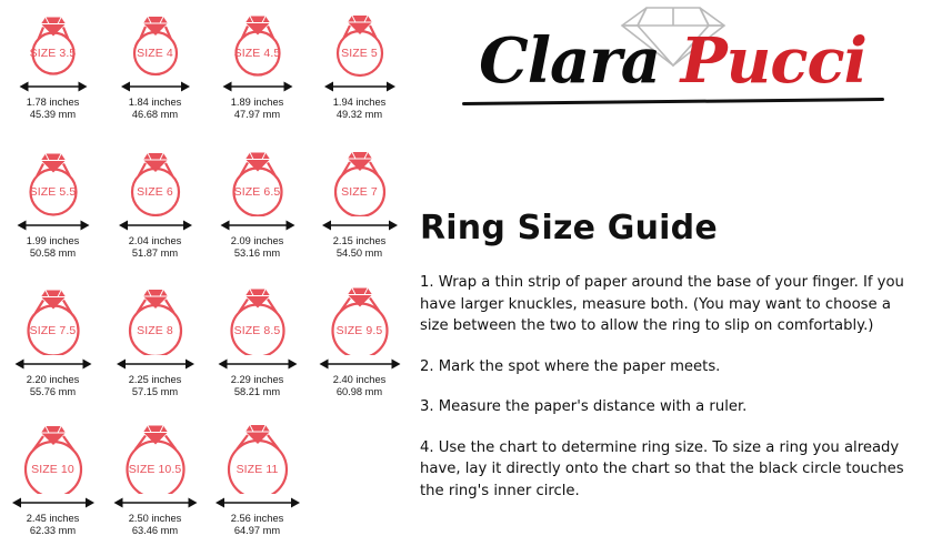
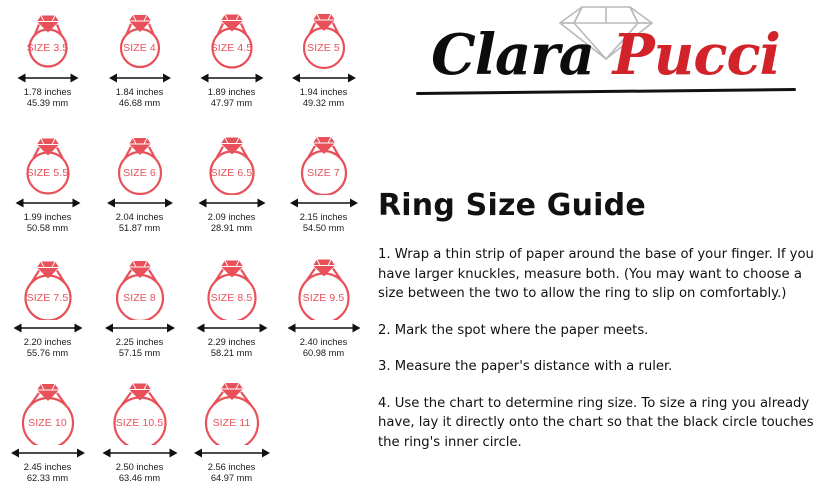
  SIZE 3.5
  1.78 inches
  45.39 mm
  SIZE 4
  1.84 inches
  46.68 mm
  SIZE 4.5
  1.89 inches
  47.97 mm
  SIZE 5
  1.94 inches
  49.32 mm
  SIZE 5.5
  1.99 inches
  50.58 mm
  SIZE 6
  2.04 inches
  51.87 mm
  SIZE 6.5
  2.09 inches
- 53.16 mm
+ 28.91 mm
  SIZE 7
  2.15 inches
  54.50 mm
  SIZE 7.5
  2.20 inches
  55.76 mm
  SIZE 8
  2.25 inches
  57.15 mm
  SIZE 8.5
  2.29 inches
  58.21 mm
  SIZE 9.5
  2.40 inches
  60.98 mm
  SIZE 10
  2.45 inches
  62.33 mm
  SIZE 10.5
  2.50 inches
  63.46 mm
  SIZE 11
  2.56 inches
  64.97 mm
  Clara Pucci
  Ring Size Guide
  1. Wrap a thin strip of paper around the base of your finger. If you have larger knuckles, measure both. (You may want to choose a size between the two to allow the ring to slip on comfortably.)
  2. Mark the spot where the paper meets.
  3. Measure the paper's distance with a ruler.
  4. Use the chart to determine ring size. To size a ring you already have, lay it directly onto the chart so that the black circle touches the ring's inner circle.
